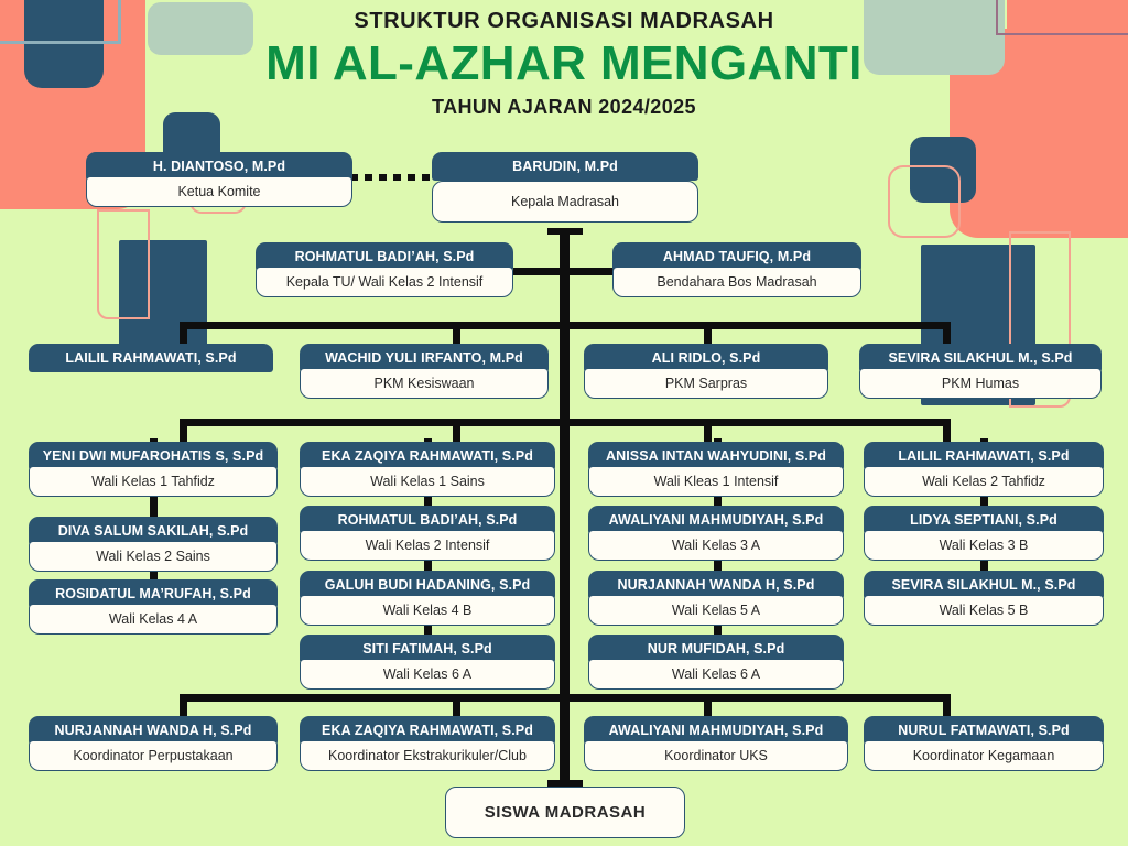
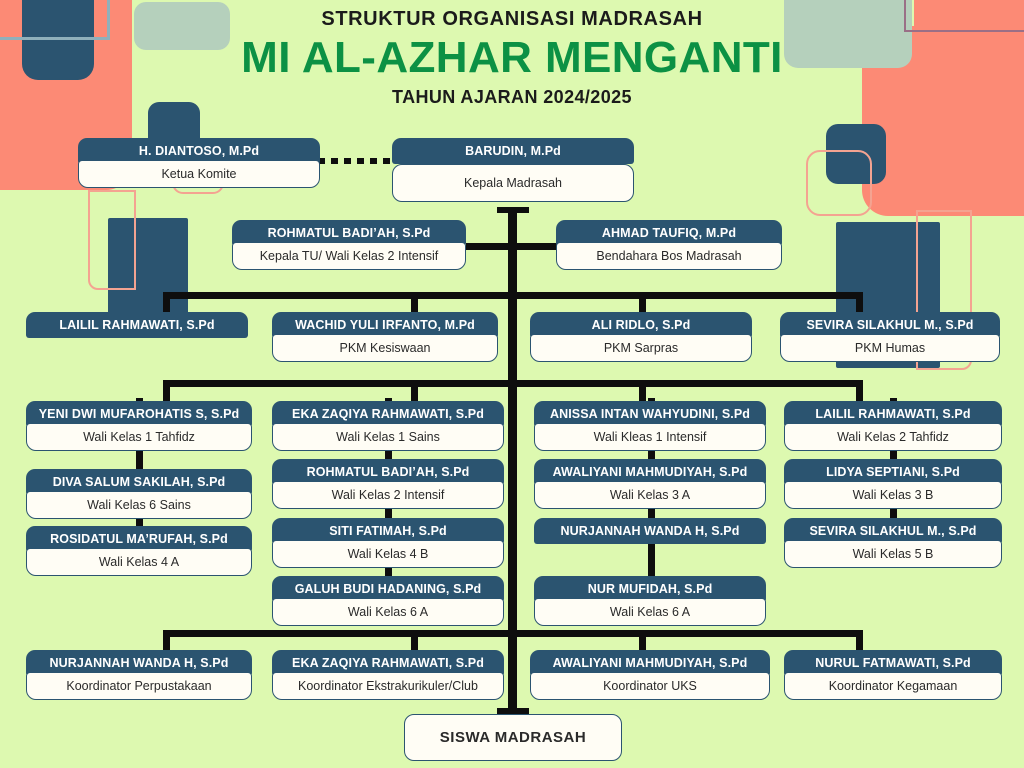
  STRUKTUR ORGANISASI MADRASAH
  MI AL-AZHAR MENGANTI
  TAHUN AJARAN 2024/2025
  H. DIANTOSO, M.Pd
  Ketua Komite
  BARUDIN, M.Pd
  Kepala Madrasah
  ROHMATUL BADI’AH, S.Pd
  Kepala TU/ Wali Kelas 2 Intensif
  AHMAD TAUFIQ, M.Pd
  Bendahara Bos Madrasah
  LAILIL RAHMAWATI, S.Pd
  WACHID YULI IRFANTO, M.Pd
  PKM Kesiswaan
  ALI RIDLO, S.Pd
  PKM Sarpras
  SEVIRA SILAKHUL M., S.Pd
  PKM Humas
  YENI DWI MUFAROHATIS S, S.Pd
  Wali Kelas 1 Tahfidz
  DIVA SALUM SAKILAH, S.Pd
- Wali Kelas 2 Sains
+ Wali Kelas 6 Sains
  ROSIDATUL MA’RUFAH, S.Pd
  Wali Kelas 4 A
  EKA ZAQIYA RAHMAWATI, S.Pd
  Wali Kelas 1 Sains
  ROHMATUL BADI’AH, S.Pd
  Wali Kelas 2 Intensif
- GALUH BUDI HADANING, S.Pd
+ SITI FATIMAH, S.Pd
  Wali Kelas 4 B
- SITI FATIMAH, S.Pd
+ GALUH BUDI HADANING, S.Pd
  Wali Kelas 6 A
  ANISSA INTAN WAHYUDINI, S.Pd
  Wali Kleas 1 Intensif
  AWALIYANI MAHMUDIYAH, S.Pd
  Wali Kelas 3 A
  NURJANNAH WANDA H, S.Pd
- Wali Kelas 5 A
  NUR MUFIDAH, S.Pd
  Wali Kelas 6 A
  LAILIL RAHMAWATI, S.Pd
  Wali Kelas 2 Tahfidz
  LIDYA SEPTIANI, S.Pd
  Wali Kelas 3 B
  SEVIRA SILAKHUL M., S.Pd
  Wali Kelas 5 B
  NURJANNAH WANDA H, S.Pd
  Koordinator Perpustakaan
  EKA ZAQIYA RAHMAWATI, S.Pd
  Koordinator Ekstrakurikuler/Club
  AWALIYANI MAHMUDIYAH, S.Pd
  Koordinator UKS
  NURUL FATMAWATI, S.Pd
  Koordinator Kegamaan
  SISWA MADRASAH
